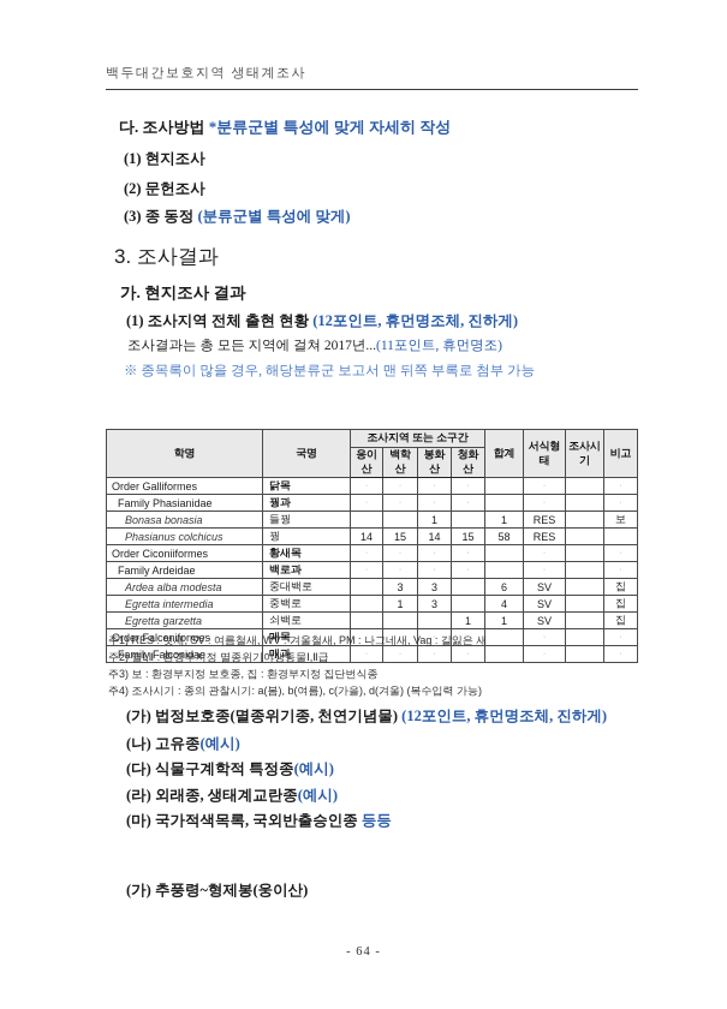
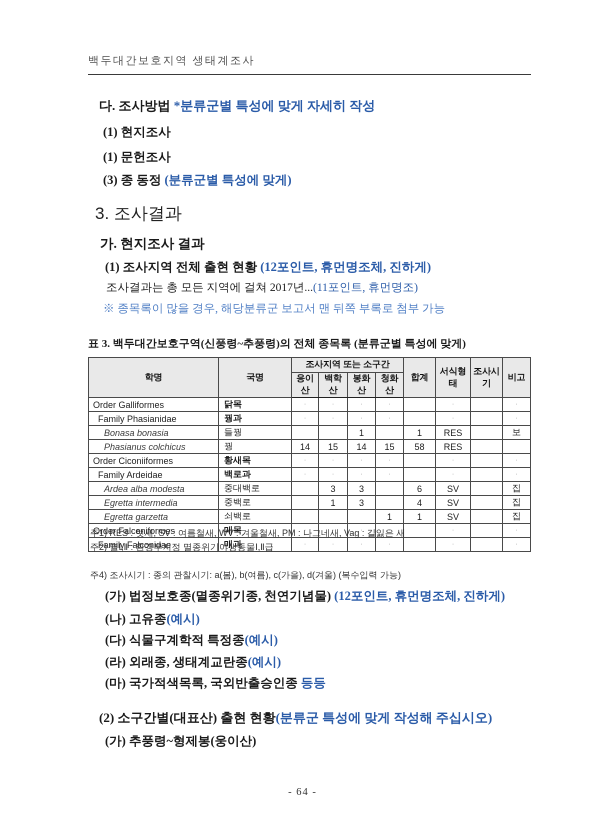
  백두대간보호지역 생태계조사
  다. 조사방법 *분류군별 특성에 맞게 자세히 작성
  (1) 현지조사
- (2) 문헌조사
+ (1) 문헌조사
  (3) 종 동정 (분류군별 특성에 맞게)
  3. 조사결과
  가. 현지조사 결과
  (1) 조사지역 전체 출현 현황 (12포인트, 휴먼명조체, 진하게)
  조사결과는 총 모든 지역에 걸쳐 2017년...(11포인트, 휴먼명조)
  ※ 종목록이 많을 경우, 해당분류군 보고서 맨 뒤쪽 부록로 첨부 가능
+ 표 3. 백두대간보호구역(신풍령~추풍령)의 전체 종목록 (분류군별 특성에 맞게)
  학명	국명	조사지역 또는 소구간	합계	서식형태	조사시기	비고
  응이산	백학산	봉화산	청화산
  Order Galliformes	닭목
  Family Phasianidae	꿩과
  Bonasa bonasia	들꿩			1		1	RES		보
  Phasianus colchicus	꿩	14	15	14	15	58	RES
  Order Ciconiiformes	황새목
  Family Ardeidae	백로과
  Ardea alba modesta	중대백로		3	3		6	SV		집
  Egretta intermedia	중백로		1	3		4	SV		집
  Egretta garzetta	쇠백로				1	1	SV		집
  Order Falconiformes	매목
  Family Falconidae	매과
  주1) RES : 텃새, SV : 여름철새, WV : 겨울철새, PM : 나그네새, Vag : 길잃은 새
  주2) 멸Ⅰ,Ⅱ : 환경부지정 멸종위기야생동물Ⅰ,Ⅱ급
- 주3) 보 : 환경부지정 보호종, 집 : 환경부지정 집단번식종
  주4) 조사시기 : 종의 관찰시기: a(봄), b(여름), c(가을), d(겨울) (복수입력 가능)
  (가) 법정보호종(멸종위기종, 천연기념물) (12포인트, 휴먼명조체, 진하게)
  (나) 고유종(예시)
  (다) 식물구계학적 특정종(예시)
  (라) 외래종, 생태계교란종(예시)
  (마) 국가적색목록, 국외반출승인종 등등
+ (2) 소구간별(대표산) 출현 현황(분류군 특성에 맞게 작성해 주십시오)
  (가) 추풍령~형제봉(웅이산)
  - 64 -
